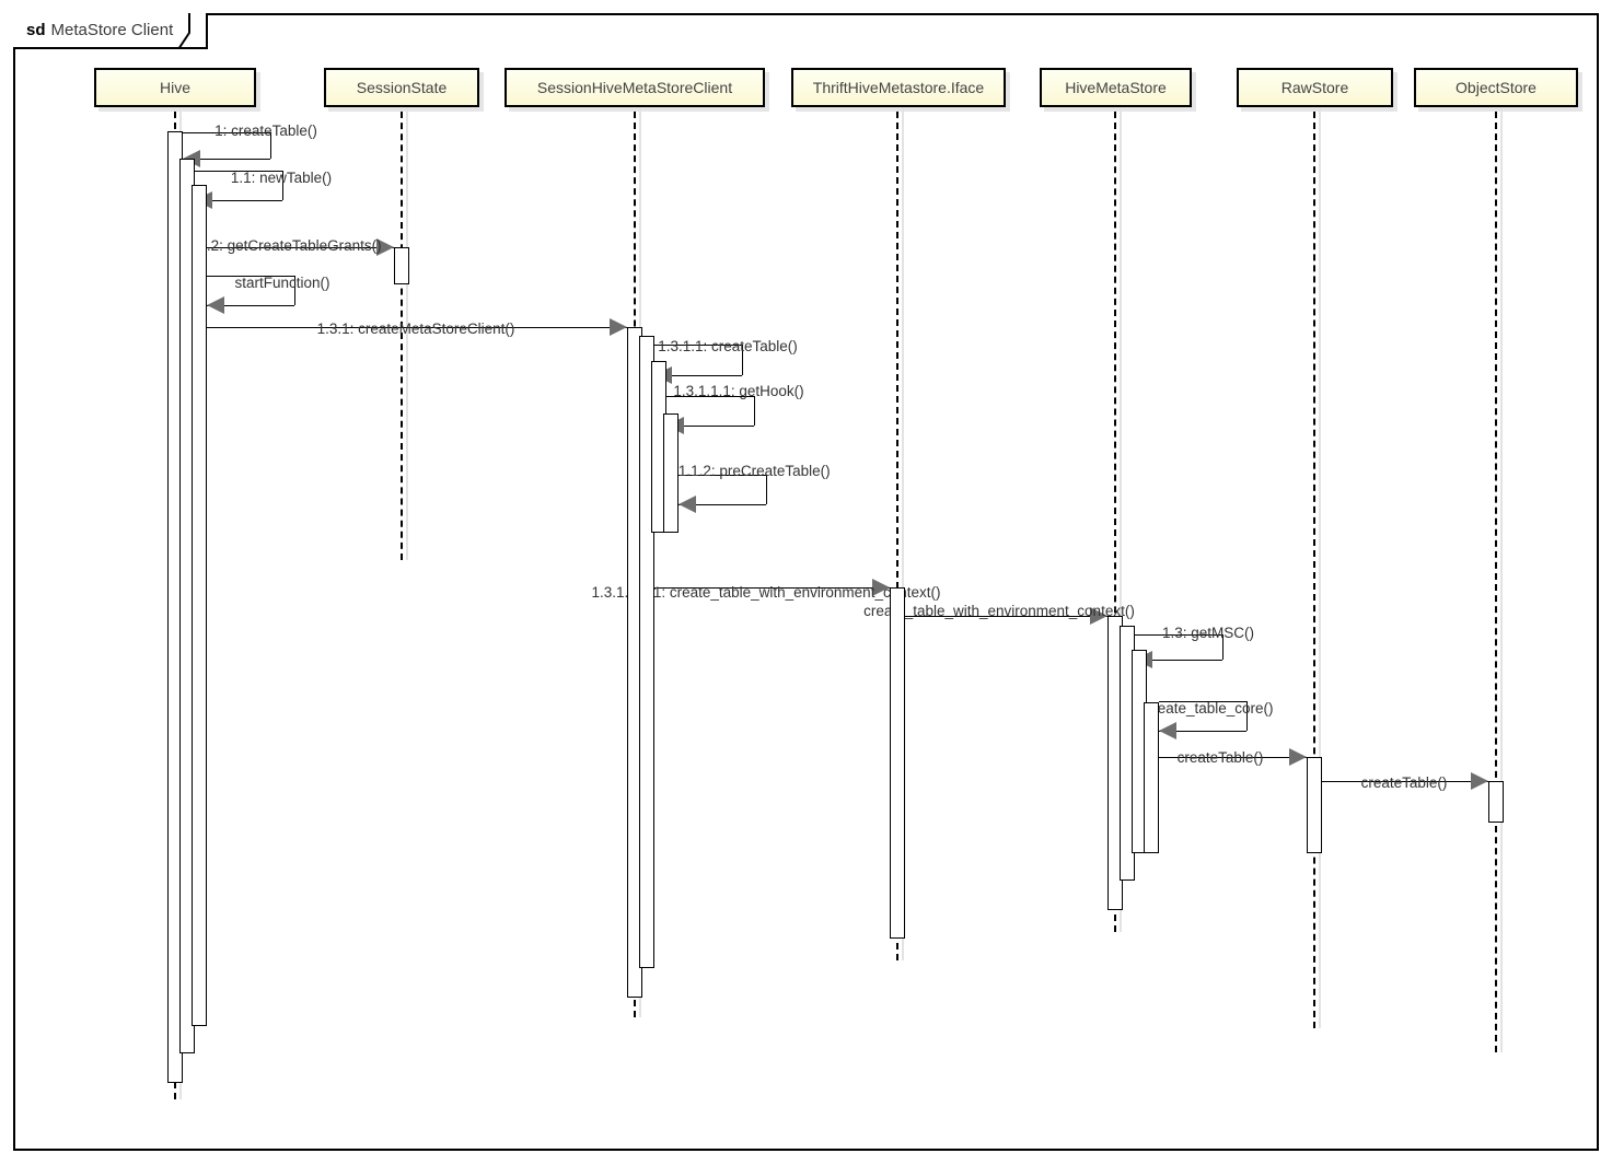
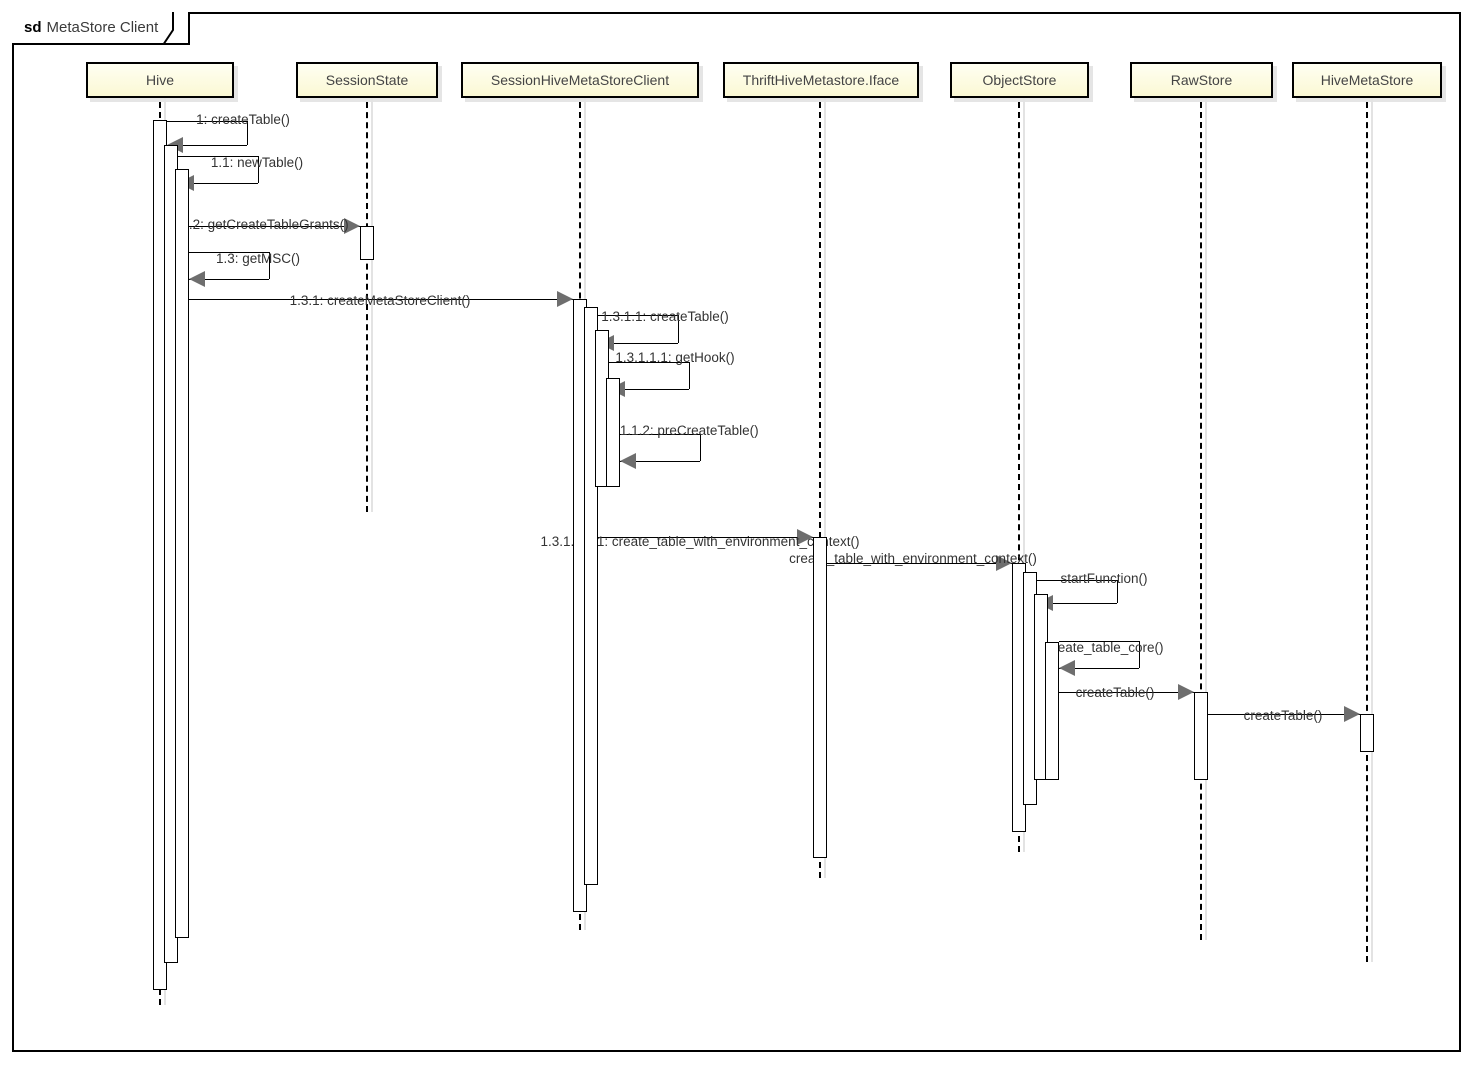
  sd
  MetaStore Client
  Hive
  SessionState
  SessionHiveMetaStoreClient
  ThriftHiveMetastore.Iface
- HiveMetaStore
+ ObjectStore
  RawStore
- ObjectStore
+ HiveMetaStore
  1: createTable()
  1.1: newTable()
  .2: getCreateTableGrants()
- startFunction()
+ 1.3: getMSC()
  1.3.1: createMetaStoreClient()
  1.3.1.1: createTable()
  1.3.1.1.1: getHook()
  1.1.2: preCreateTable()
  1.3.11: create_table_with_environment_ctext()
  crea_table_with_environment_context()
- 1.3: getMSC()
+ startFunction()
  eate_table_core()
  createTable()
  createTable()
